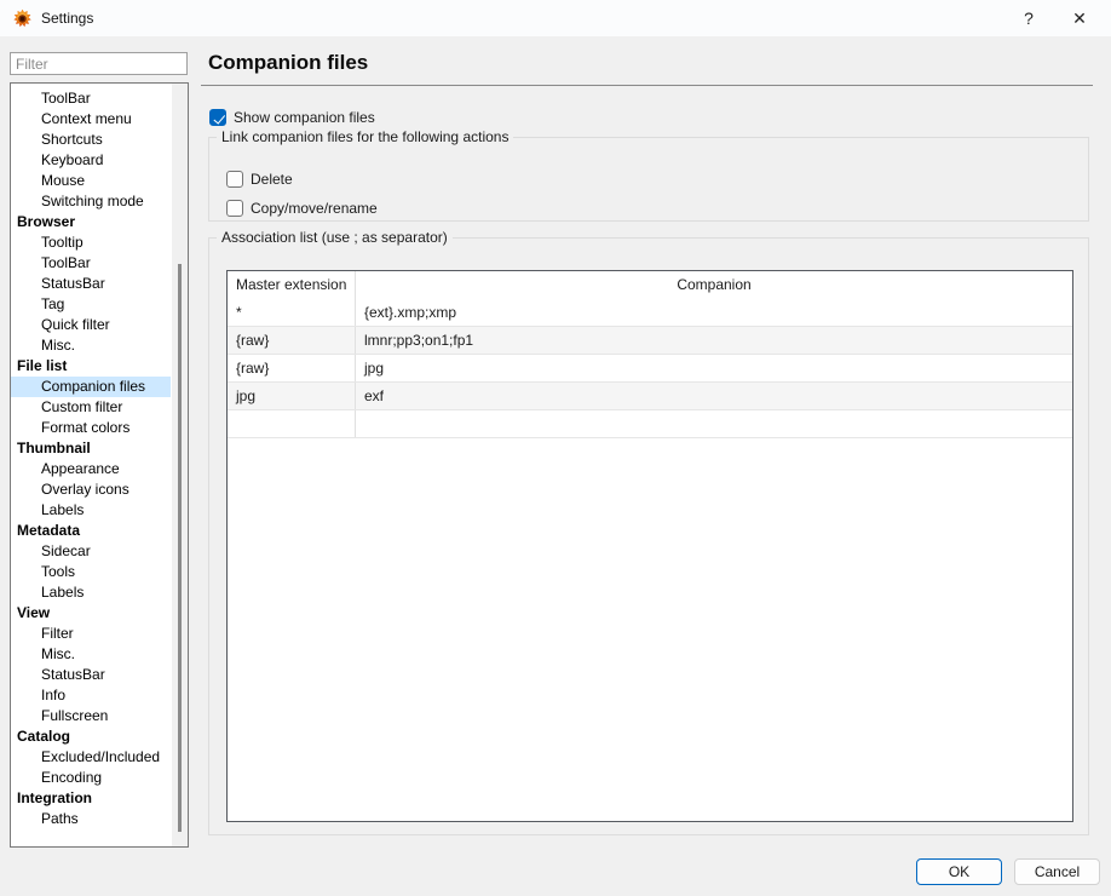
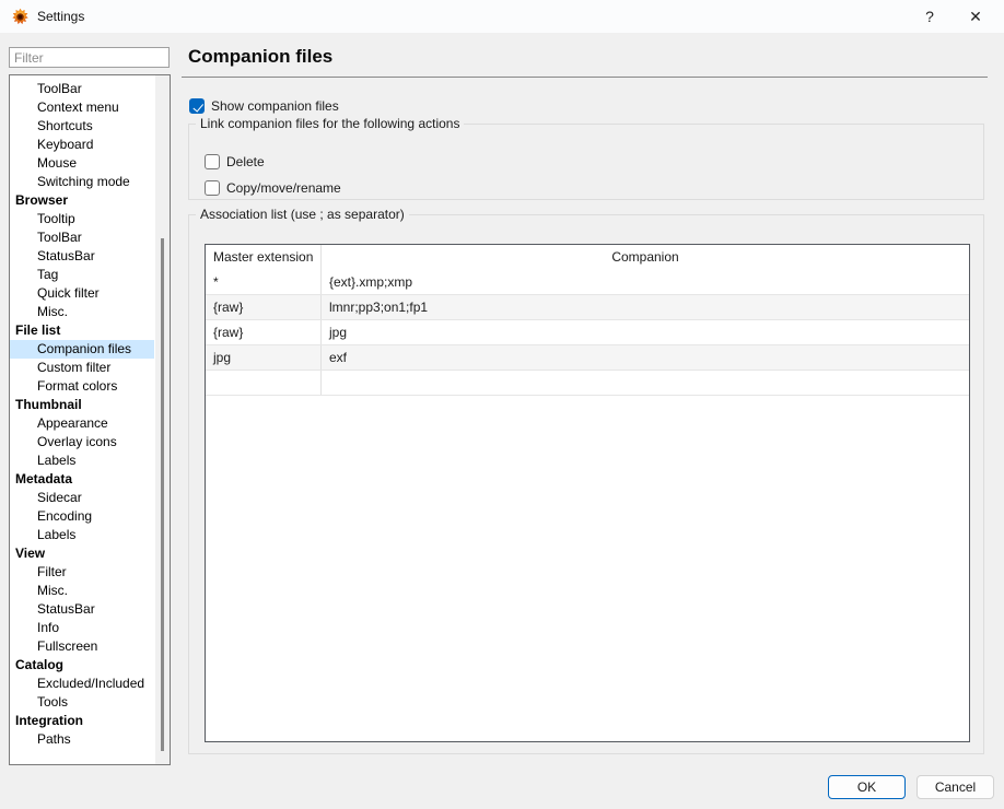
  Settings
  ?
  ✕
  Filter
  ToolBar
  Context menu
  Shortcuts
  Keyboard
  Mouse
  Switching mode
  Browser
  Tooltip
  ToolBar
  StatusBar
  Tag
  Quick filter
  Misc.
  File list
  Companion files
  Custom filter
  Format colors
  Thumbnail
  Appearance
  Overlay icons
  Labels
  Metadata
  Sidecar
- Tools
+ Encoding
  Labels
  View
  Filter
  Misc.
  StatusBar
  Info
  Fullscreen
  Catalog
  Excluded/Included
- Encoding
+ Tools
  Integration
  Paths
  Companion files
  Show companion files
  Link companion files for the following actions
  Delete
  Copy/move/rename
  Association list (use ; as separator)
  Master extension
  Companion
  *
  {ext}.xmp;xmp
  {raw}
  lmnr;pp3;on1;fp1
  {raw}
  jpg
  jpg
  exf
  OK
  Cancel
